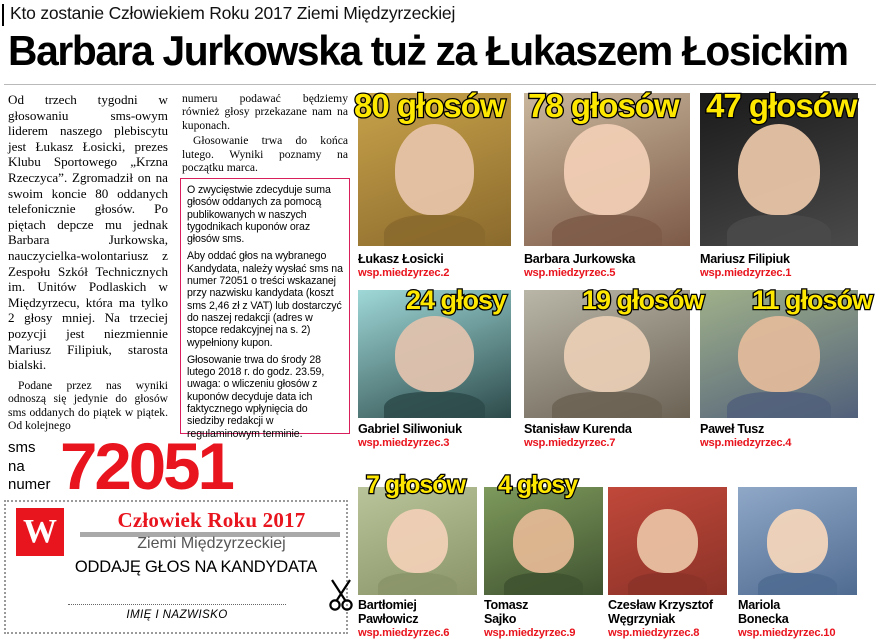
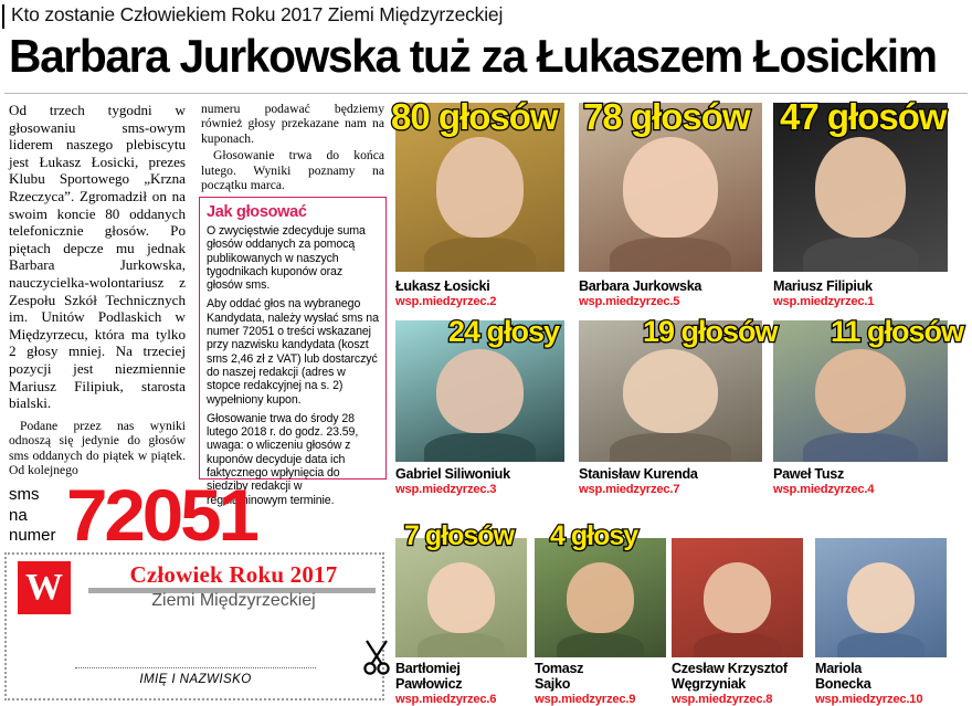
  Kto zostanie Człowiekiem Roku 2017 Ziemi Międzyrzeckiej
  Barbara Jurkowska tuż za Łukaszem Łosickim
  Od trzech tygodni w głosowaniu sms-owym liderem naszego plebiscytu jest Łukasz Łosicki, prezes Klubu Sportowego „Krzna Rzeczyca”. Zgromadził on na swoim koncie 80 oddanych telefonicznie głosów. Po piętach depcze mu jednak Barbara Jurkowska, nauczycielka-wolontariusz z Zespołu Szkół Technicznych im. Unitów Podlaskich w Międzyrzecu, która ma tylko 2 głosy mniej. Na trzeciej pozycji jest niezmiennie Mariusz Filipiuk, starosta bialski.
  Podane przez nas wyniki odnoszą się jedynie do głosów sms oddanych do piątek w piątek. Od kolejnego
  numeru podawać będziemy również głosy przekazane nam na kuponach.
  Głosowanie trwa do końca lutego. Wyniki poznamy na początku marca.
+ Jak głosować
  O zwycięstwie zdecyduje suma głosów oddanych za pomocą publikowanych w naszych tygodnikach kuponów oraz głosów sms.
  Aby oddać głos na wybranego Kandydata, należy wysłać sms na numer 72051 o treści wskazanej przy nazwisku kandydata (koszt sms 2,46 zł z VAT) lub dostarczyć do naszej redakcji (adres w stopce redakcyjnej na s. 2) wypełniony kupon.
  Głosowanie trwa do środy 28 lutego 2018 r. do godz. 23.59, uwaga: o wliczeniu głosów z kuponów decyduje data ich faktycznego wpłynięcia do siedziby redakcji w regulaminowym terminie.
  sms
  na
  numer
  72051
  W
  Człowiek Roku 2017
  Ziemi Międzyrzeckiej
- ODDAJĘ GŁOS NA KANDYDATA
  IMIĘ I NAZWISKO
  80 głosów
  Łukasz Łosicki
  wsp.miedzyrzec.2
  78 głosów
  Barbara Jurkowska
  wsp.miedzyrzec.5
  47 głosów
  Mariusz Filipiuk
  wsp.miedzyrzec.1
  24 głosy
  Gabriel Siliwoniuk
  wsp.miedzyrzec.3
  19 głosów
  Stanisław Kurenda
  wsp.miedzyrzec.7
  11 głosów
  Paweł Tusz
  wsp.miedzyrzec.4
  7 głosów
  Bartłomiej
  Pawłowicz
  wsp.miedzyrzec.6
  4 głosy
  Tomasz
  Sajko
  wsp.miedzyrzec.9
  Czesław Krzysztof
  Węgrzyniak
  wsp.miedzyrzec.8
  Mariola
  Bonecka
  wsp.miedzyrzec.10
